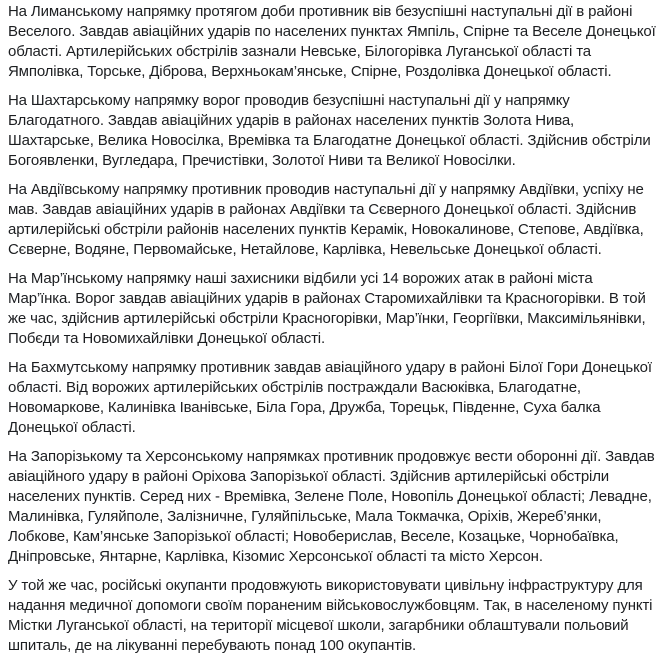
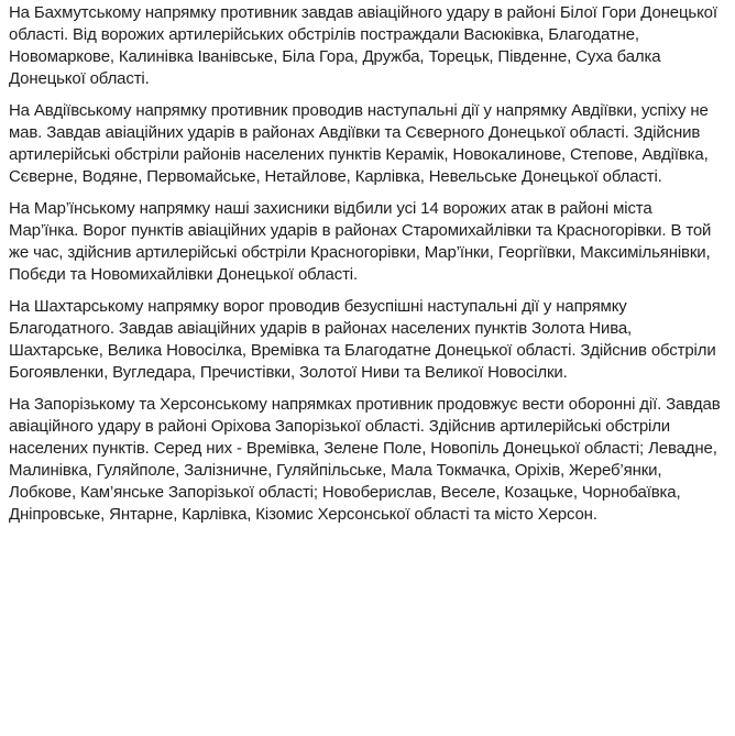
- На Лиманському напрямку протягом доби противник вів безуспішні наступальні дії в районі Веселого. Завдав авіаційних ударів по населених пунктах Ямпіль, Спірне та Веселе Донецької області. Артилерійських обстрілів зазнали Невське, Білогорівка Луганської області та Ямполівка, Торське, Діброва, Верхньокам’янське, Спірне, Роздолівка Донецької області.
- На Шахтарському напрямку ворог проводив безуспішні наступальні дії у напрямку Благодатного. Завдав авіаційних ударів в районах населених пунктів Золота Нива, Шахтарське, Велика Новосілка, Времівка та Благодатне Донецької області. Здійснив обстріли Богоявленки, Вугледара, Пречистівки, Золотої Ниви та Великої Новосілки.
+ На Бахмутському напрямку противник завдав авіаційного удару в районі Білої Гори Донецької області. Від ворожих артилерійських обстрілів постраждали Васюківка, Благодатне, Новомаркове, Калинівка Іванівське, Біла Гора, Дружба, Торецьк, Південне, Суха балка Донецької області.
  На Авдіївському напрямку противник проводив наступальні дії у напрямку Авдіївки, успіху не мав. Завдав авіаційних ударів в районах Авдіївки та Сєверного Донецької області. Здійснив артилерійські обстріли районів населених пунктів Керамік, Новокалинове, Степове, Авдіївка, Сєверне, Водяне, Первомайське, Нетайлове, Карлівка, Невельське Донецької області.
- На Мар’їнському напрямку наші захисники відбили усі 14 ворожих атак в районі міста Мар’їнка. Ворог завдав авіаційних ударів в районах Старомихайлівки та Красногорівки. В той же час, здійснив артилерійські обстріли Красногорівки, Мар’їнки, Георгіївки, Максимільянівки, Побєди та Новомихайлівки Донецької області.
+ На Мар’їнському напрямку наші захисники відбили усі 14 ворожих атак в районі міста Мар’їнка. Ворог пунктів авіаційних ударів в районах Старомихайлівки та Красногорівки. В той же час, здійснив артилерійські обстріли Красногорівки, Мар’їнки, Георгіївки, Максимільянівки, Побєди та Новомихайлівки Донецької області.
- На Бахмутському напрямку противник завдав авіаційного удару в районі Білої Гори Донецької області. Від ворожих артилерійських обстрілів постраждали Васюківка, Благодатне, Новомаркове, Калинівка Іванівське, Біла Гора, Дружба, Торецьк, Південне, Суха балка Донецької області.
+ На Шахтарському напрямку ворог проводив безуспішні наступальні дії у напрямку Благодатного. Завдав авіаційних ударів в районах населених пунктів Золота Нива, Шахтарське, Велика Новосілка, Времівка та Благодатне Донецької області. Здійснив обстріли Богоявленки, Вугледара, Пречистівки, Золотої Ниви та Великої Новосілки.
  На Запорізькому та Херсонському напрямках противник продовжує вести оборонні дії. Завдав авіаційного удару в районі Оріхова Запорізької області. Здійснив артилерійські обстріли населених пунктів. Серед них - Времівка, Зелене Поле, Новопіль Донецької області; Левадне, Малинівка, Гуляйполе, Залізничне, Гуляйпільське, Мала Токмачка, Оріхів, Жереб’янки, Лобкове, Кам’янське Запорізької області; Новоберислав, Веселе, Козацьке, Чорнобаївка, Дніпровське, Янтарне, Карлівка, Кізомис Херсонської області та місто Херсон.
- У той же час, російські окупанти продовжують використовувати цивільну інфраструктуру для надання медичної допомоги своїм пораненим військовослужбовцям. Так, в населеному пункті Містки Луганської області, на території місцевої школи, загарбники облаштували польовий шпиталь, де на лікуванні перебувають понад 100 окупантів.
